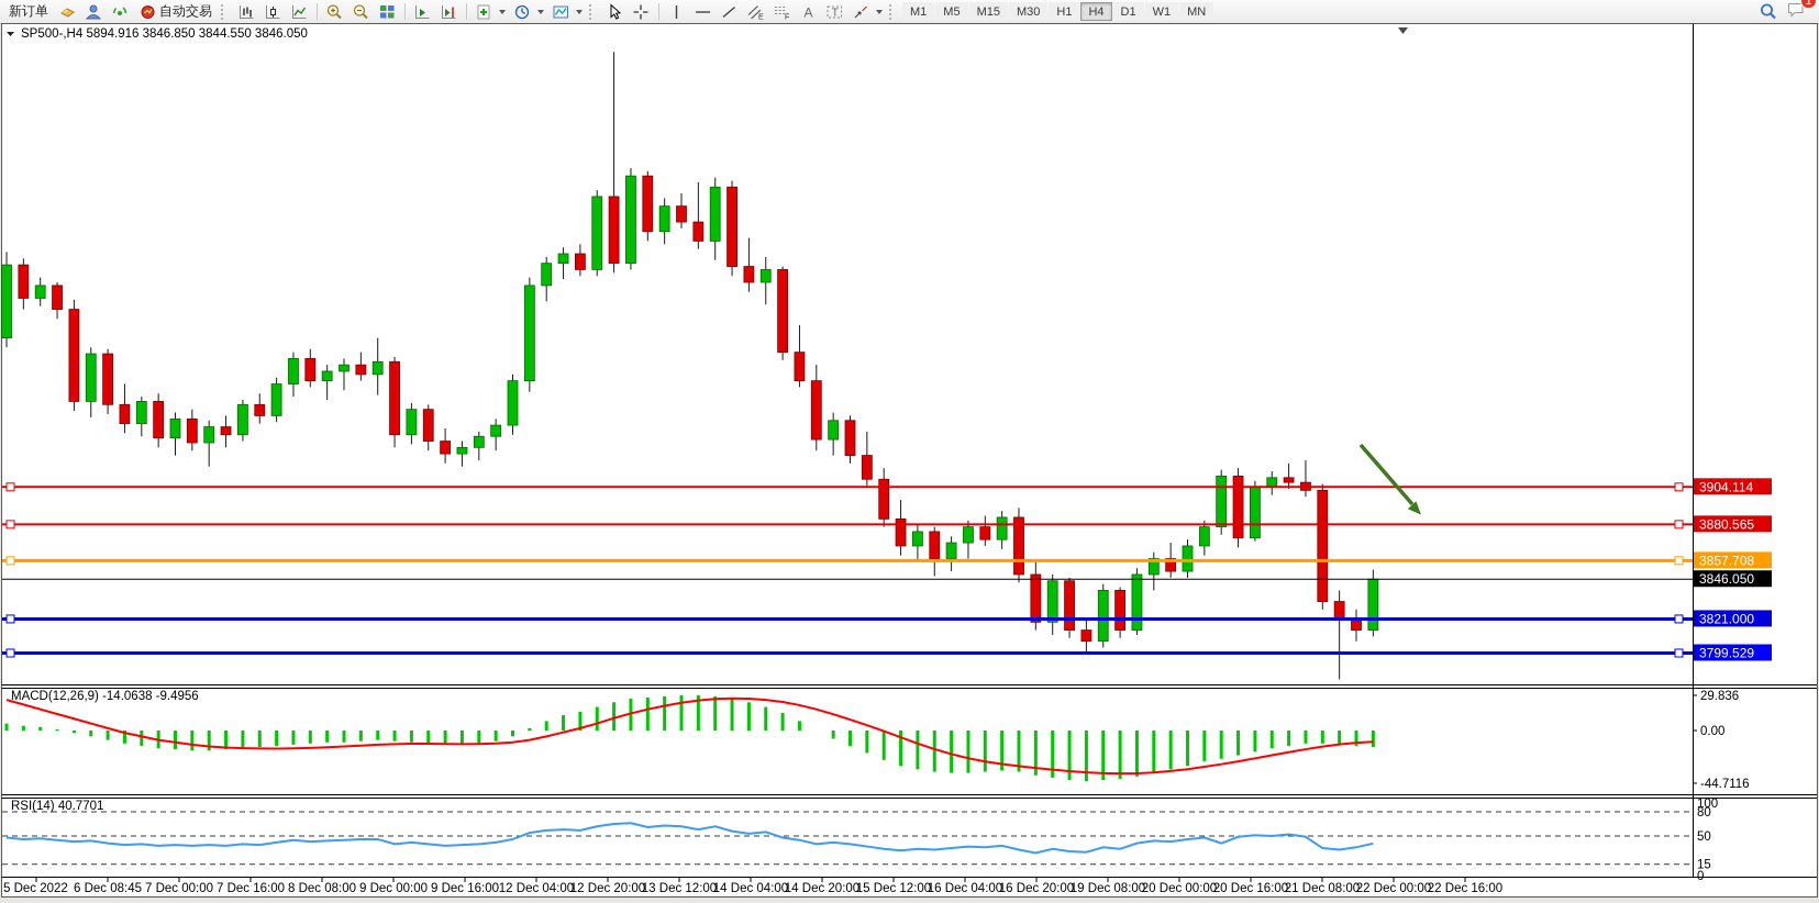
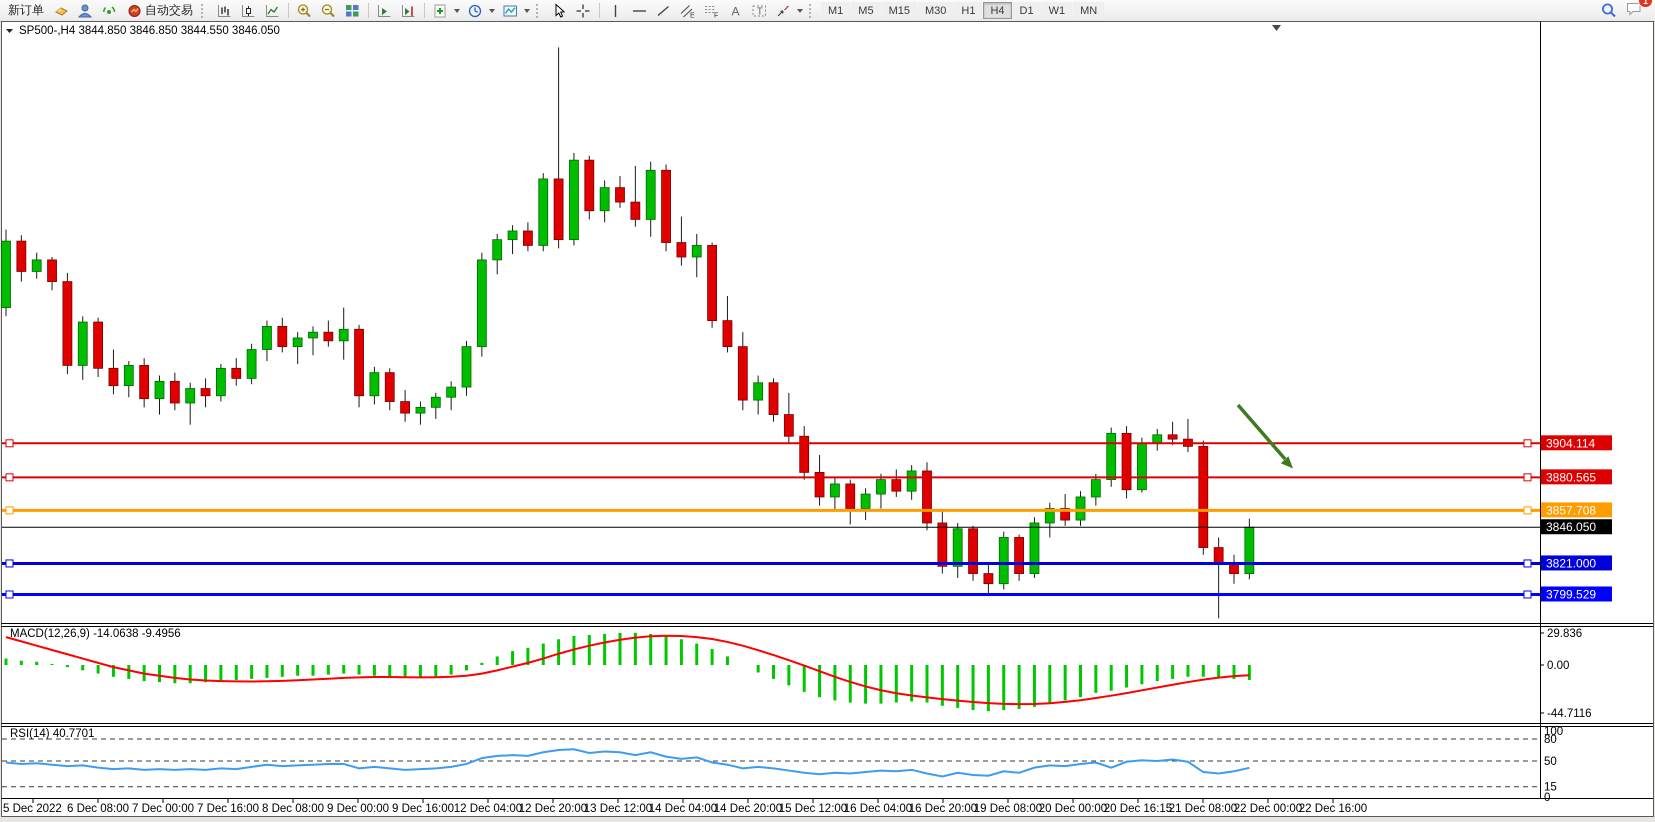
  新订单
  自动交易
  A
  T
  M1
  M5
  M15
  M30
  H1
  H4
  D1
  W1
  MN
  1
  29.836
  0.00
  -44.7116
  MACD(12,26,9) -14.0638 -9.4956
  100
  80
  50
  15
  0
  RSI(14) 40.7701
  3904.114
  3880.565
  3857.708
  3846.050
  3821.000
  3799.529
  5 Dec 2022
- 6 Dec 08:45
+ 6 Dec 08:00
  7 Dec 00:00
  7 Dec 16:00
  8 Dec 08:00
  9 Dec 00:00
  9 Dec 16:00
  12 Dec 04:00
  12 Dec 20:00
  13 Dec 12:00
  14 Dec 04:00
  14 Dec 20:00
  15 Dec 12:00
  16 Dec 04:00
  16 Dec 20:00
  19 Dec 08:00
  20 Dec 00:00
- 20 Dec 16:00
+ 20 Dec 16:15
  21 Dec 08:00
  22 Dec 00:00
  22 Dec 16:00
- SP500-,H4 5894.916 3846.850 3844.550 3846.050
+ SP500-,H4 3844.850 3846.850 3844.550 3846.050
